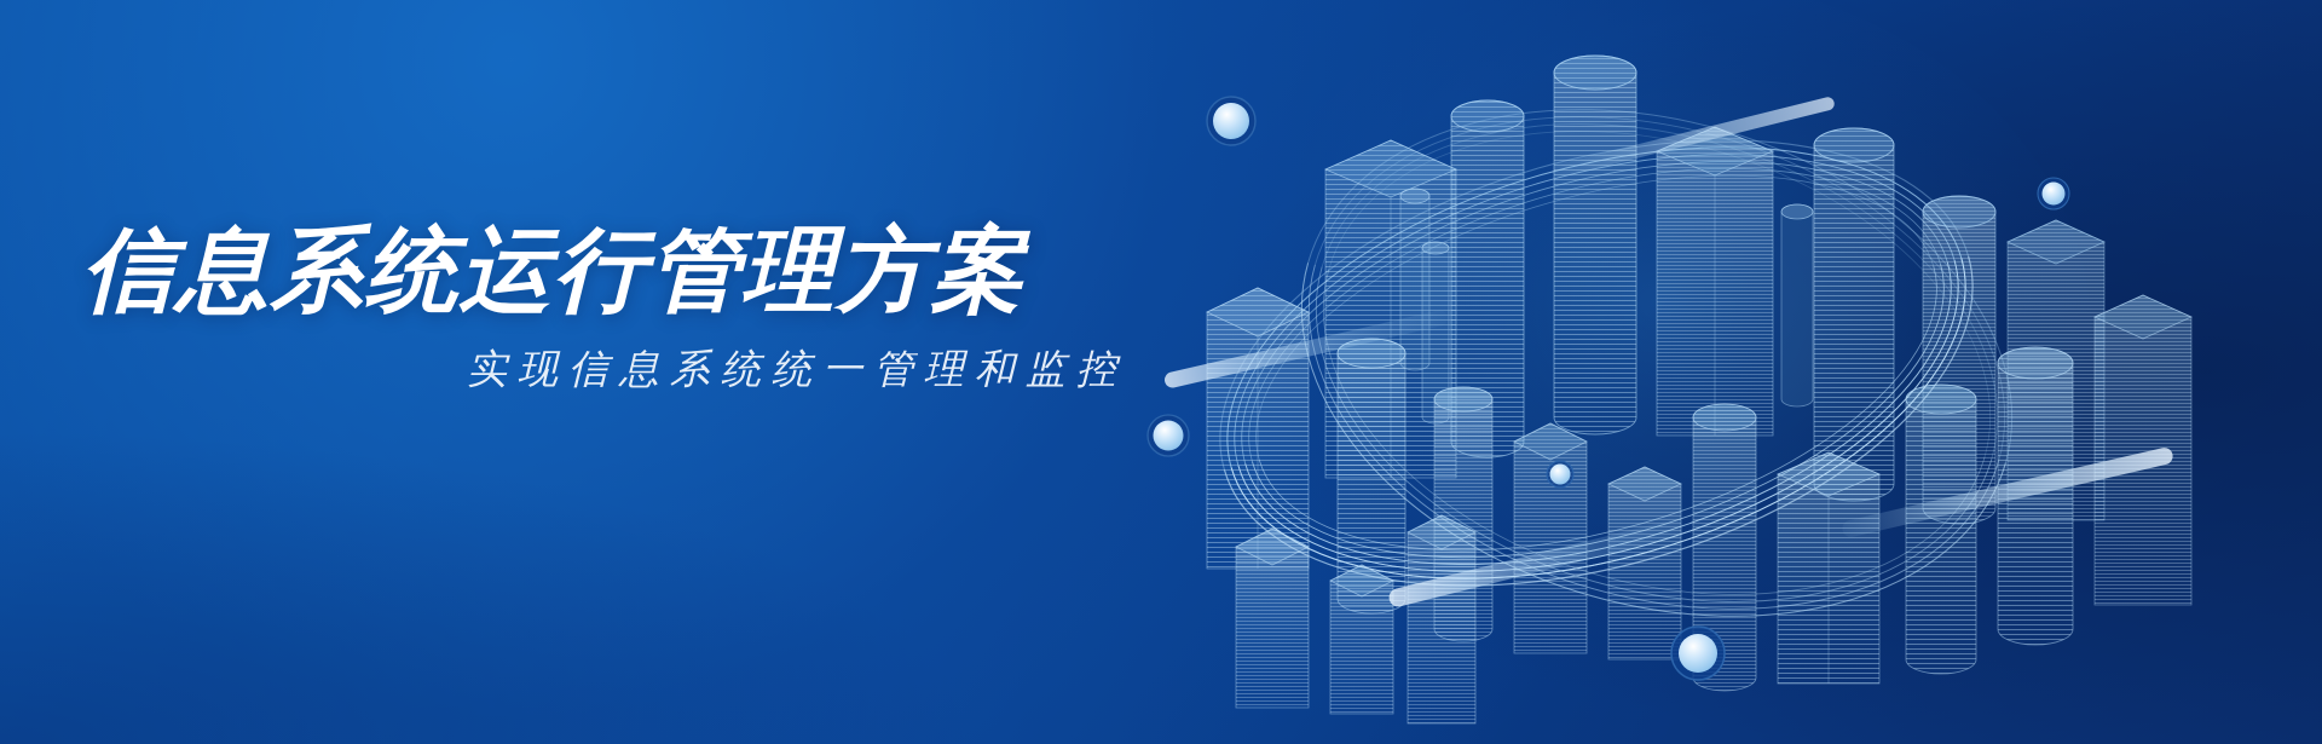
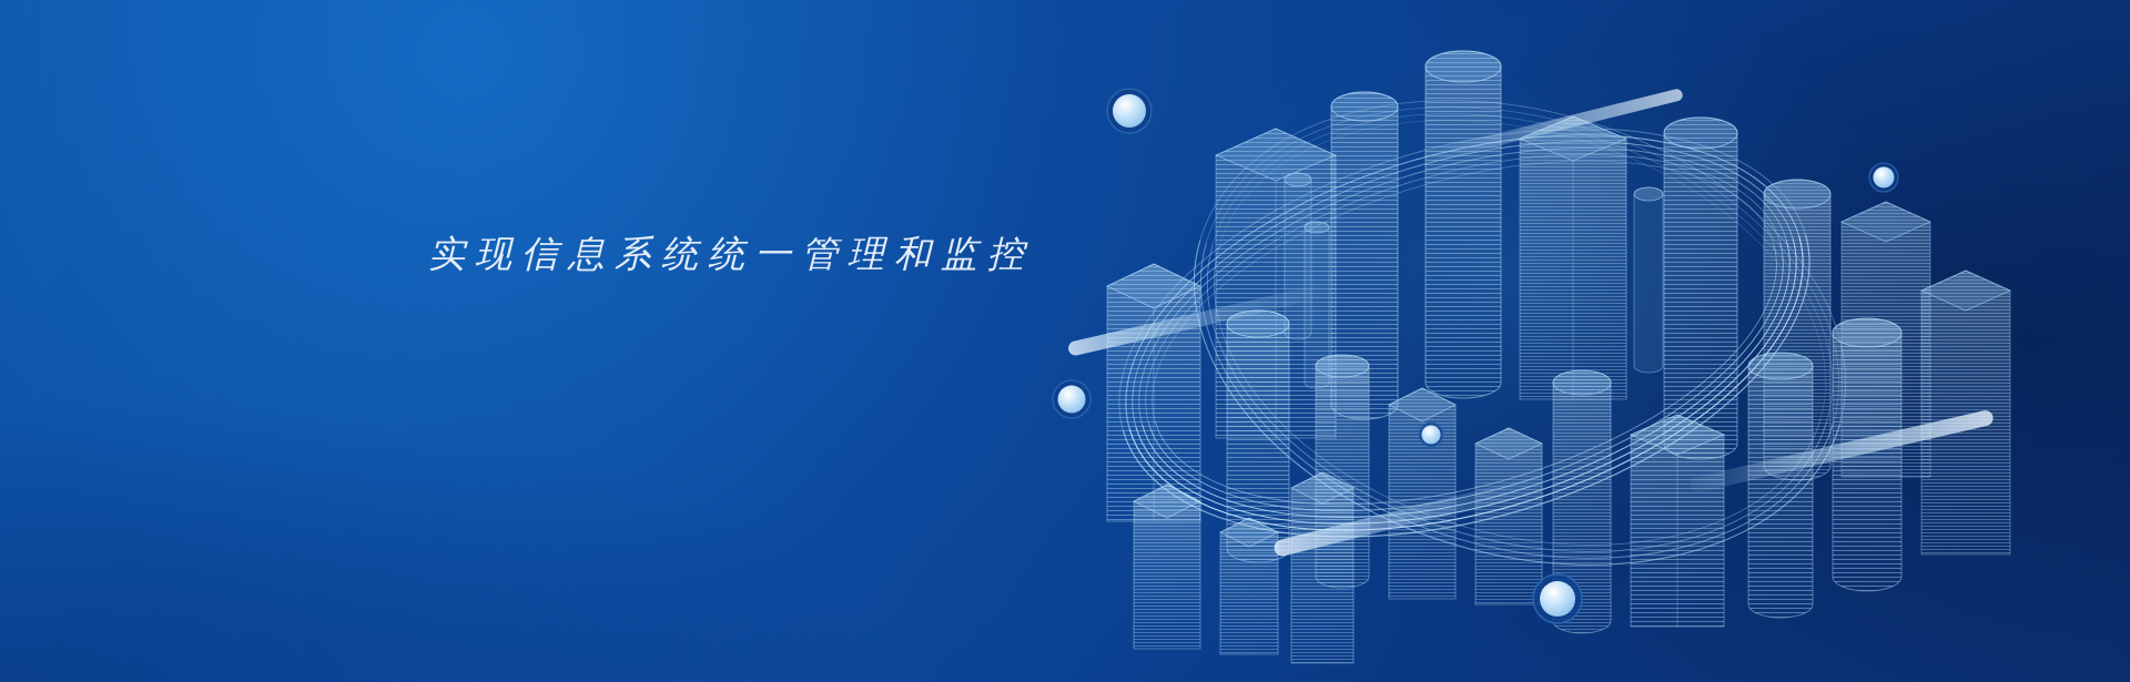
- 信息系统运行管理方案
  实现信息系统统一管理和监控
